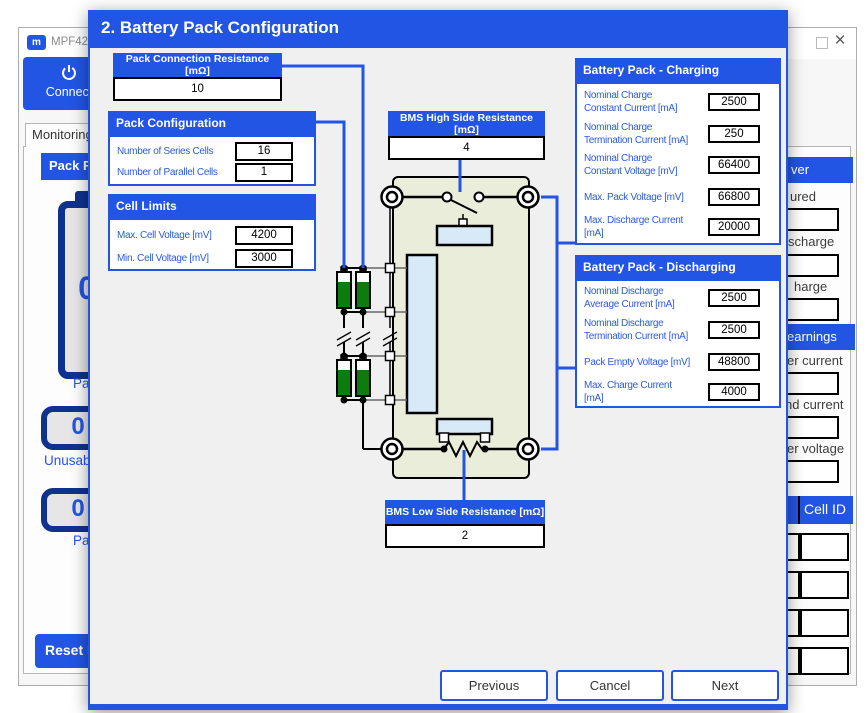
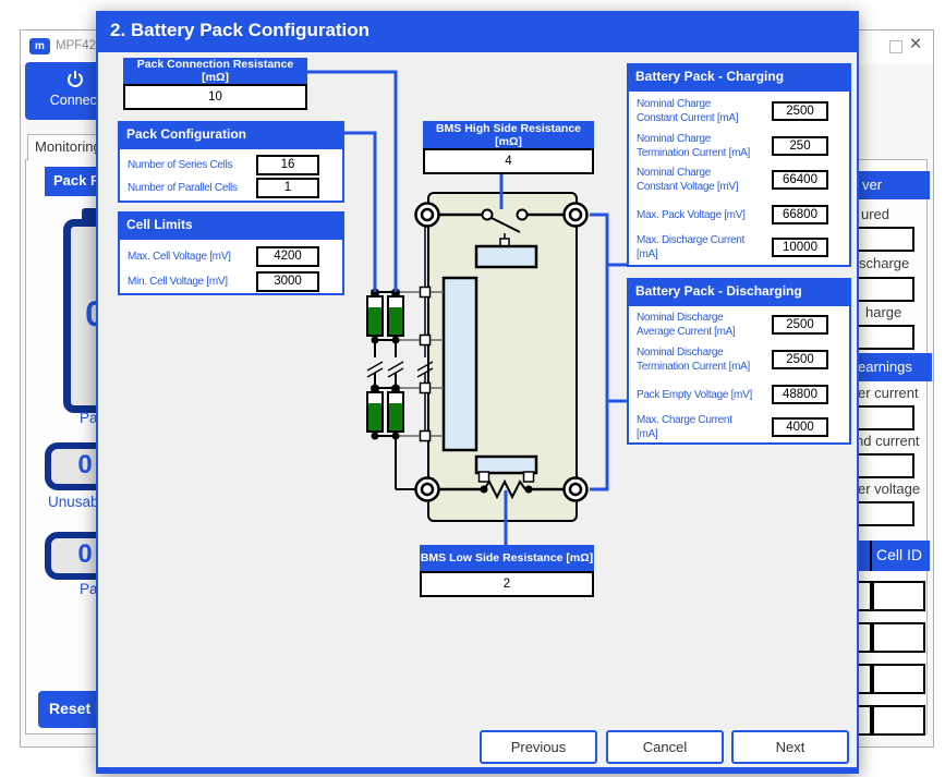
  m
  MPF42
  ×
  Connec
  Monitorin
  0
  0
  Unusab
  0
  Reset
  ver
  ured
  scharge
  harge
  earnings
  er current
  nd current
  er voltage
  Cell ID
  2. Battery Pack Configuration
  Pack Connection Resistance [mΩ]
  10
  Pack Configuration
  Number of Series Cells
  16
  Number of Parallel Cells
  1
  Cell Limits
  Max. Cell Voltage [mV]
  4200
  Min. Cell Voltage [mV]
  3000
  BMS High Side Resistance [mΩ]
  4
  BMS Low Side Resistance [mΩ]
  2
  Battery Pack - Charging
  Nominal Charge
  Constant Current [mA]
  2500
  Nominal Charge
  Termination Current [mA]
  250
  Nominal Charge
  Constant Voltage [mV]
  66400
  Max. Pack Voltage [mV]
  66800
  Max. Discharge Current
  [mA]
- 20000
+ 10000
  Battery Pack - Discharging
  Nominal Discharge
  Average Current [mA]
  2500
  Nominal Discharge
  Termination Current [mA]
  2500
  Pack Empty Voltage [mV]
  48800
  Max. Charge Current
  [mA]
  4000
  Previous
  Cancel
  Next
